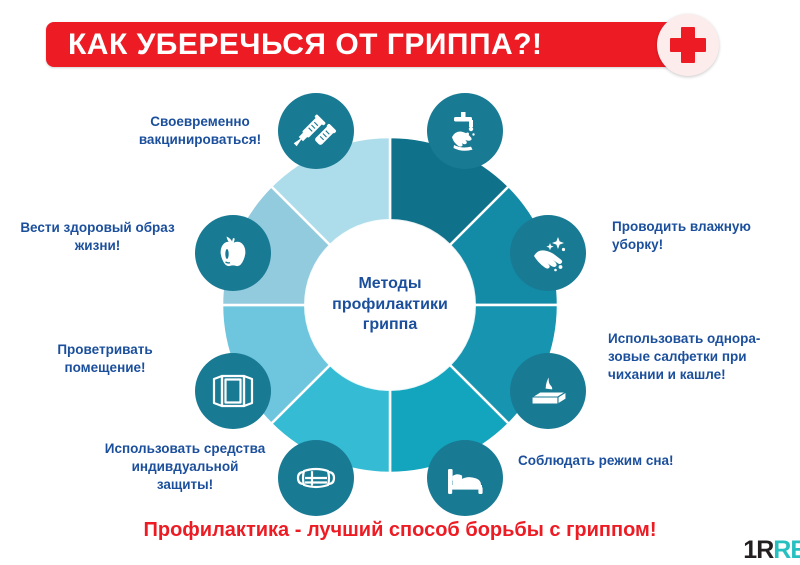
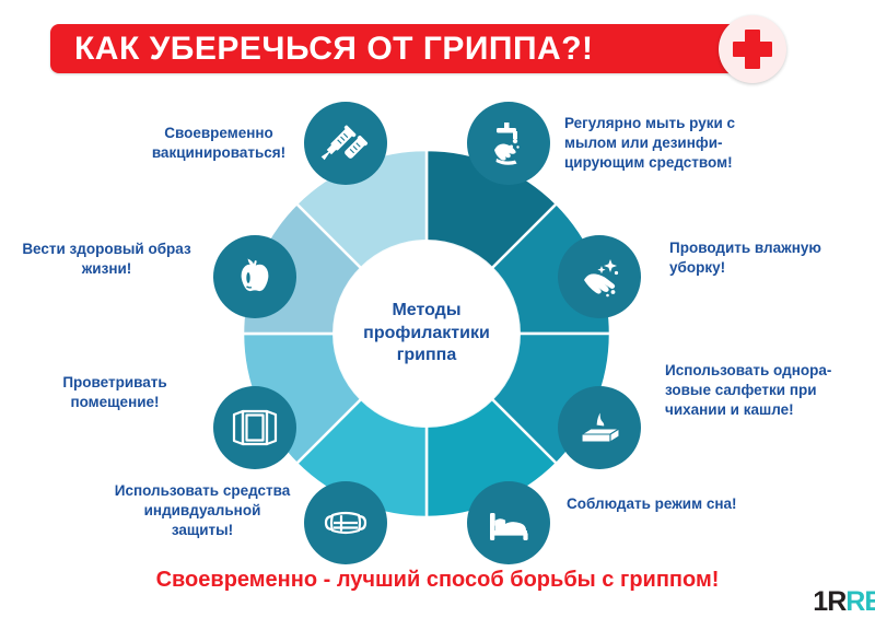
  КАК УБЕРЕЧЬСЯ ОТ ГРИППА?!
  Методы
  профилактики
  гриппа
  Своевременно
  вакцинироваться!
+ Регулярно мыть руки с
+ мылом или дезинфи-
+ цирующим средством!
  Проводить влажную
  уборку!
  Использовать однора-
  зовые салфетки при
  чихании и кашле!
  Соблюдать режим сна!
  Использовать средства
  индивдуальной
  защиты!
  Проветривать
  помещение!
  Вести здоровый образ
  жизни!
- Профилактика - лучший способ борьбы с гриппом!
+ Своевременно - лучший способ борьбы с гриппом!
  1RRE
